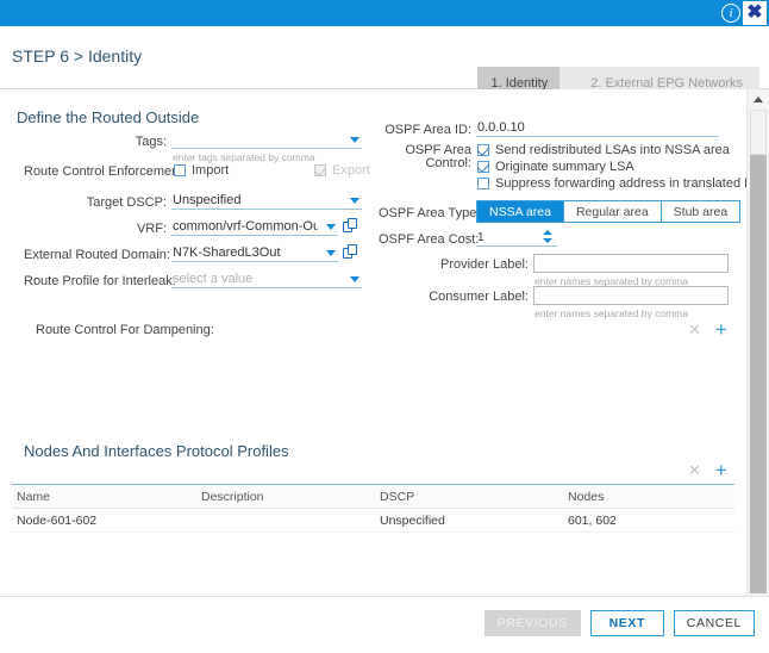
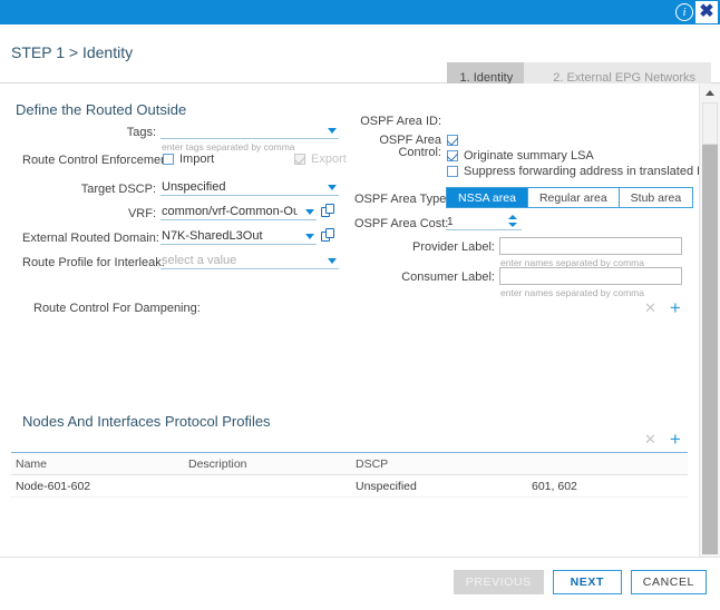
  i
  ✖
- STEP 6 > Identity
+ STEP 1 > Identity
  1. Identity
  2. External EPG Networks
  Define the Routed Outside
  Tags:
  enter tags separated by comma
  Route Control Enforceme
  Import
  Export
  Target DSCP:
  Unspecified
  VRF:
  common/vrf-Common-Ou
  External Routed Domain:
  N7K-SharedL3Out
  Route Profile for Interleak
  select a value
  OSPF Area ID:
- 0.0.0.10
  OSPF Area
  Control:
- Send redistributed LSAs into NSSA area
  Originate summary LSA
  Suppress forwarding address in translated
  OSPF Area Type
  NSSA area
  Regular area
  Stub area
  OSPF Area Cost
  1
  Provider Label:
  enter names separated by comma
  Consumer Label:
  enter names separated by comma
  Route Control For Dampening:
  ✕
  +
  Nodes And Interfaces Protocol Profiles
  ✕
  +
  Name
  Description
  DSCP
- Nodes
  Node-601-602
  Unspecified
  601, 602
  PREVIOUS
  NEXT
  CANCEL
